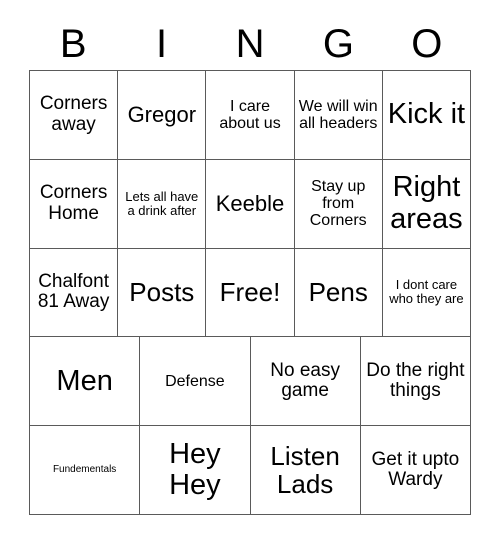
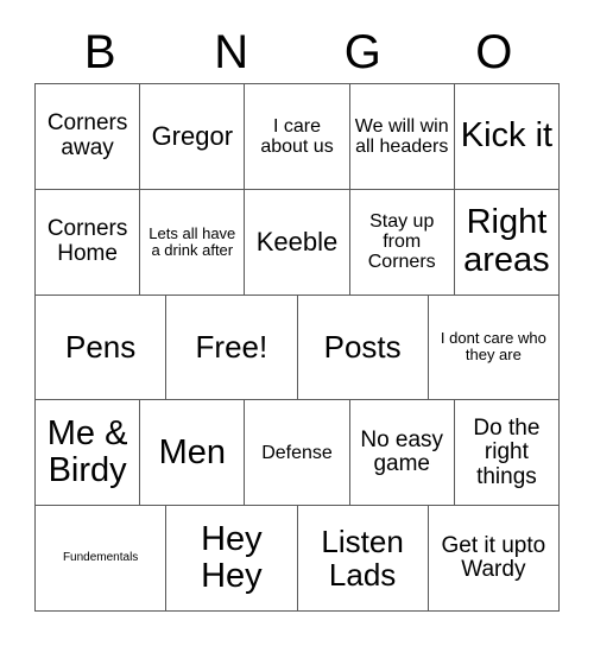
  B
- I
  N
  G
  O
  Corners away
  Gregor
  I care about us
  We will win all headers
  Kick it
  Corners Home
  Lets all have a drink after
  Keeble
  Stay up from Corners
  Right areas
- Chalfont 81 Away
- Posts
+ Pens
  Free!
- Pens
+ Posts
  I dont care who they are
+ Me & Birdy
  Men
  Defense
  No easy game
  Do the right things
  Fundementals
  Hey Hey
  Listen Lads
  Get it upto Wardy
